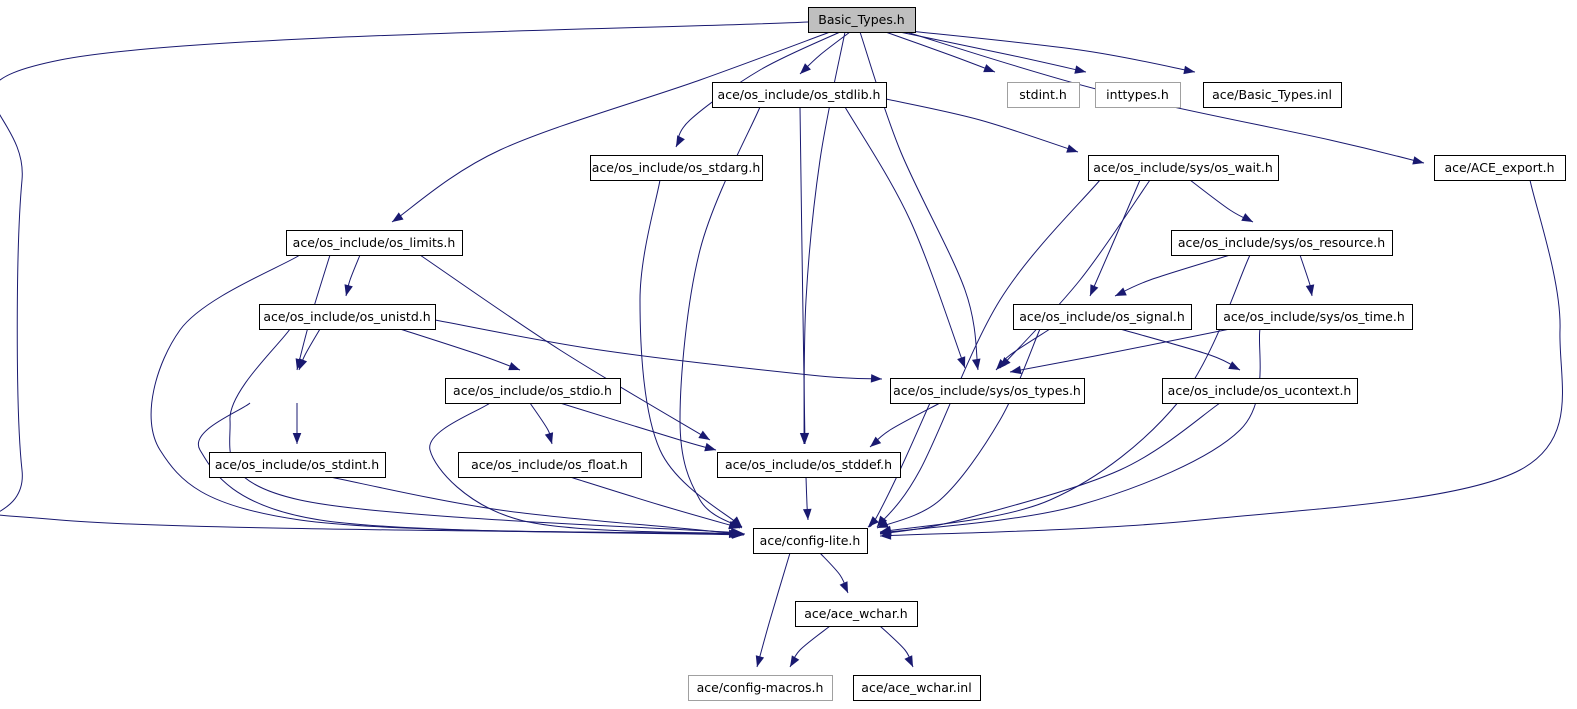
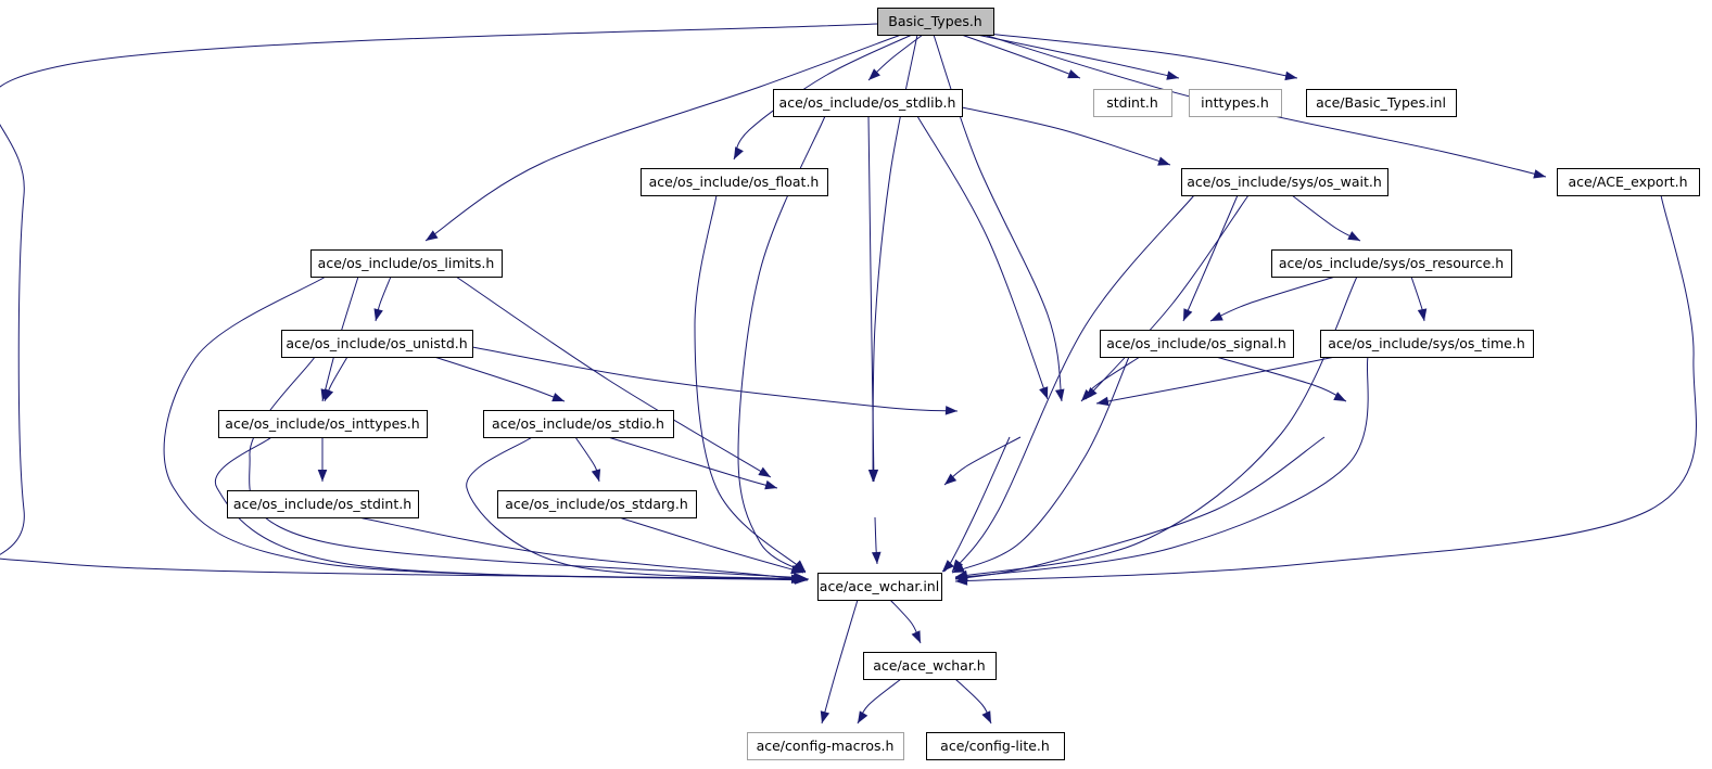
  Basic_Types.h
  ace/os_include/os_stdlib.h
  stdint.h
  inttypes.h
  ace/Basic_Types.inl
- ace/os_include/os_stdarg.h
+ ace/os_include/os_float.h
  ace/os_include/sys/os_wait.h
  ace/ACE_export.h
  ace/os_include/os_limits.h
  ace/os_include/sys/os_resource.h
  ace/os_include/os_unistd.h
  ace/os_include/os_signal.h
  ace/os_include/sys/os_time.h
+ ace/os_include/os_inttypes.h
  ace/os_include/os_stdio.h
- ace/os_include/sys/os_types.h
- ace/os_include/os_ucontext.h
  ace/os_include/os_stdint.h
- ace/os_include/os_float.h
+ ace/os_include/os_stdarg.h
- ace/os_include/os_stddef.h
- ace/config-lite.h
+ ace/ace_wchar.inl
  ace/ace_wchar.h
  ace/config-macros.h
- ace/ace_wchar.inl
+ ace/config-lite.h
